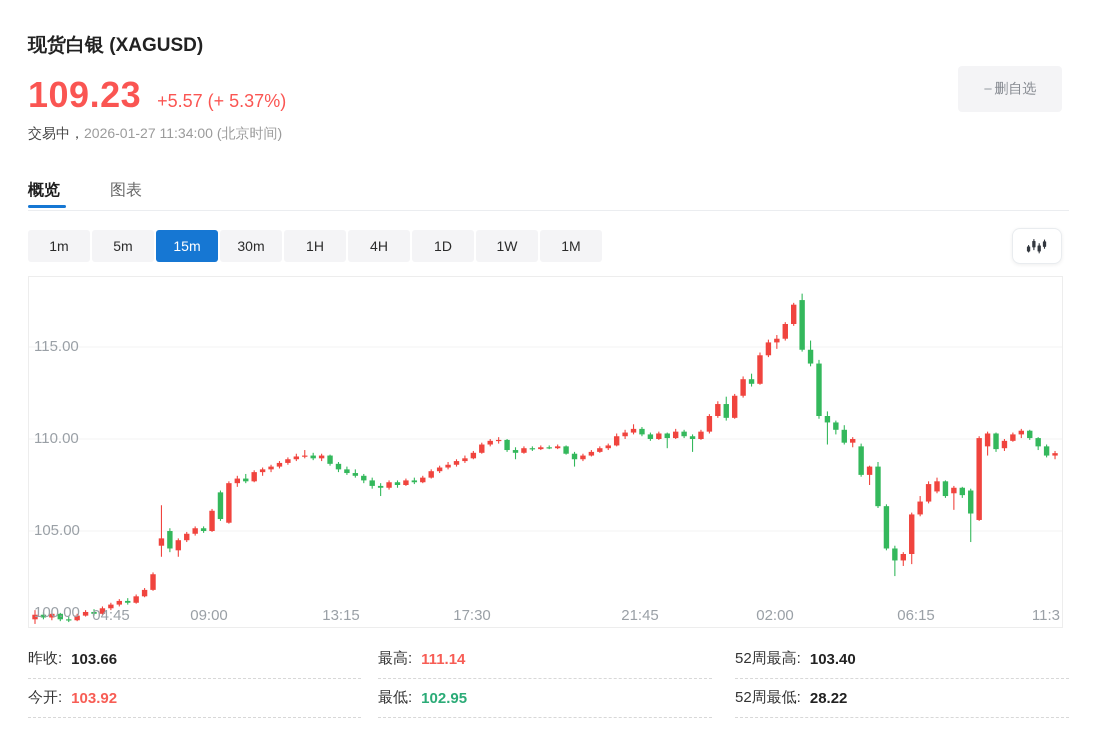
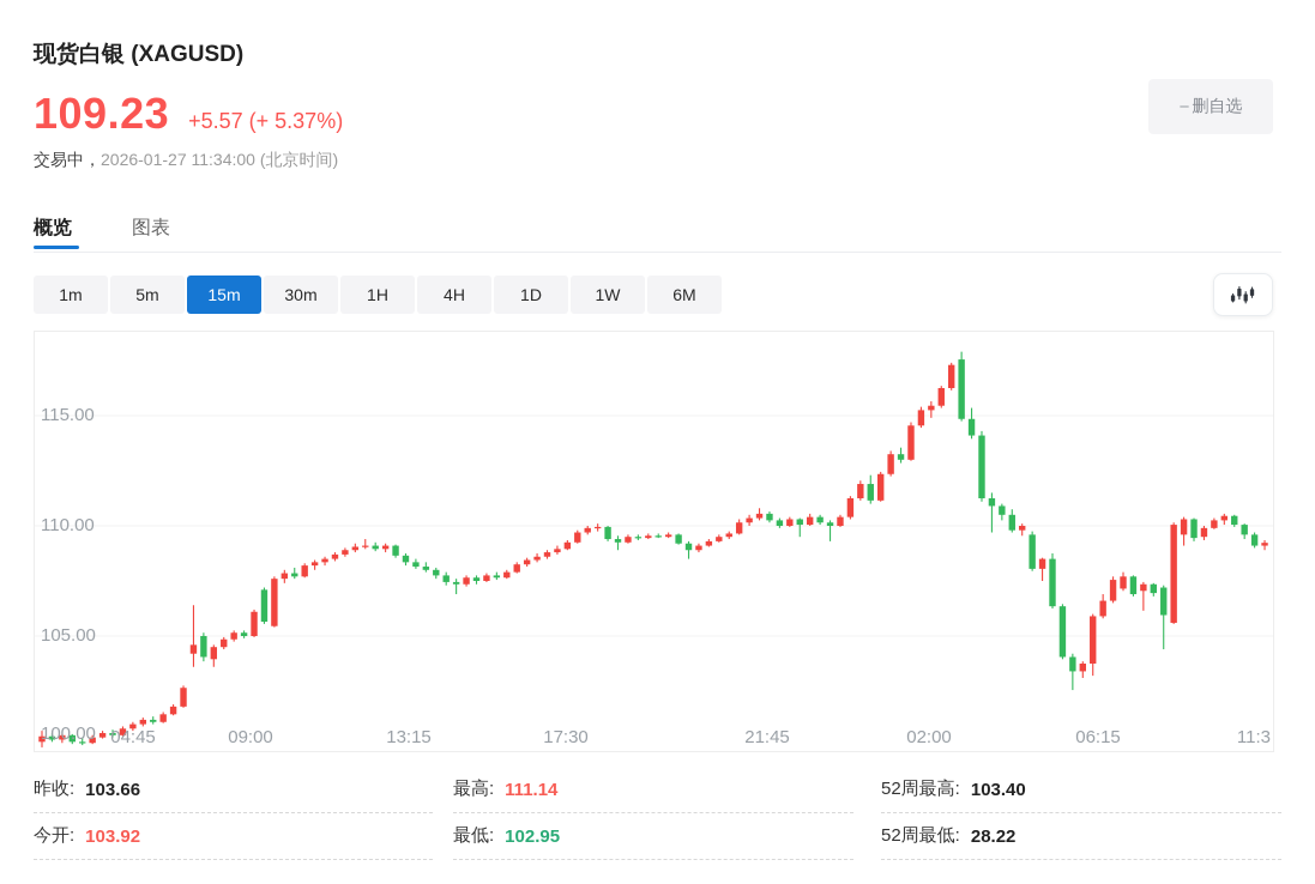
  现货白银 (XAGUSD)
  109.23
  +5.57 (+ 5.37%)
  交易中，2026-01-27 11:34:00 (北京时间)
  −
  删自选
  概览
  图表
  1m
  5m
  15m
  30m
  1H
  4H
  1D
  1W
- 1M
+ 6M
  115.00
  110.00
  105.00
  100.00
  04:45
  09:00
  13:15
  17:30
  21:45
  02:00
  06:15
  11:3
  昨收:
  103.66
  今开:
  103.92
  最高:
  111.14
  最低:
  102.95
  52周最高:
  103.40
  52周最低:
  28.22
